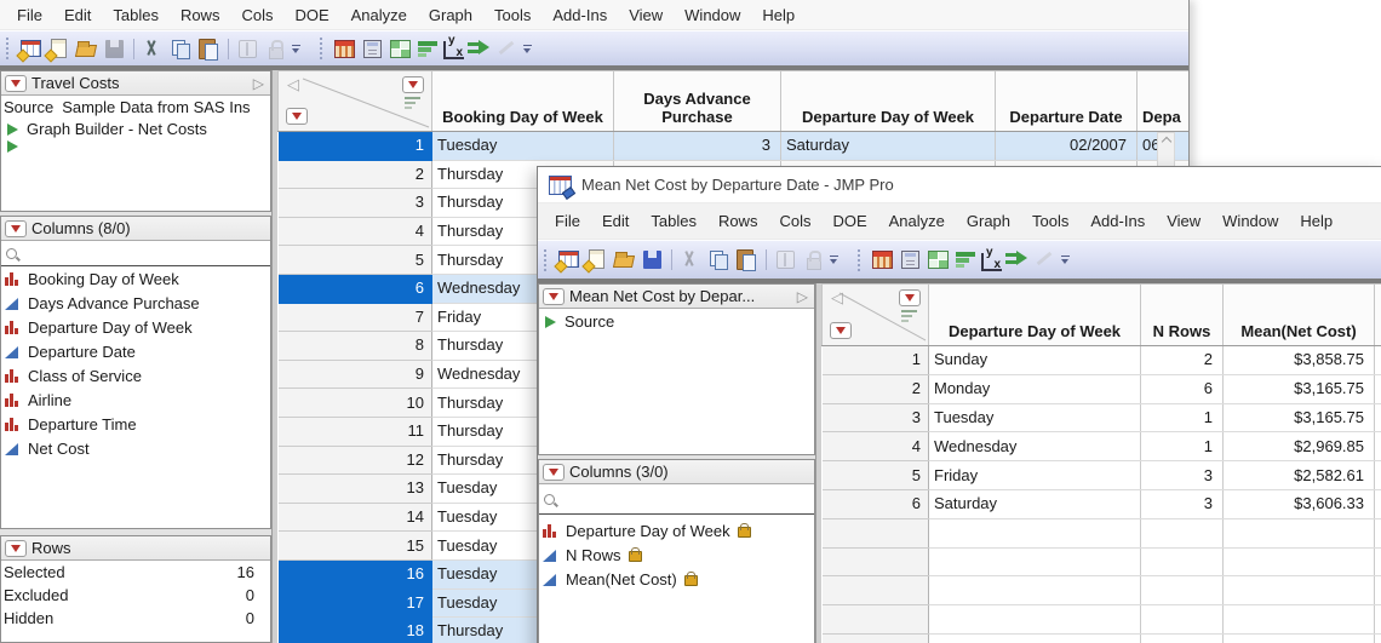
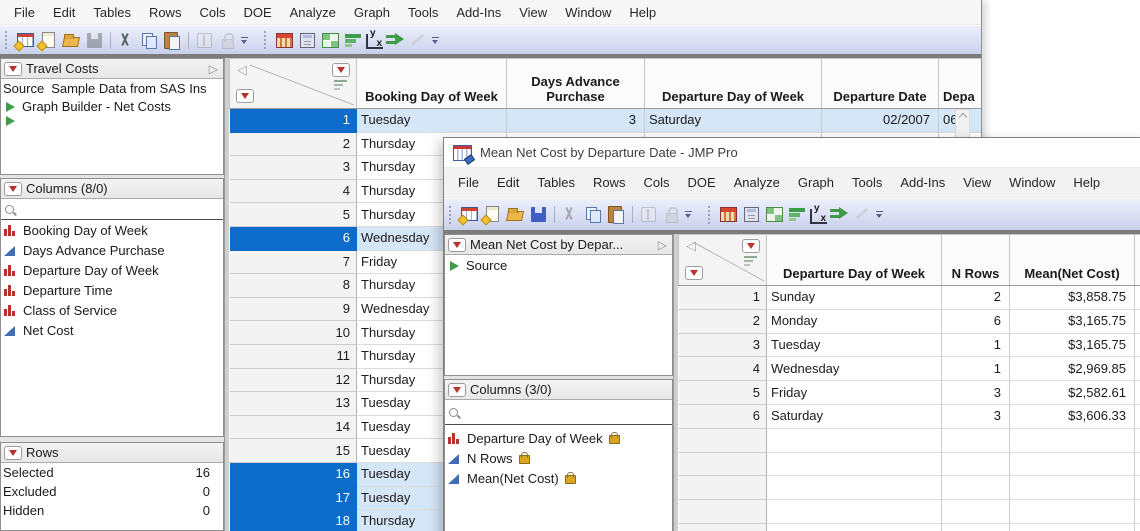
  File
  Edit
  Tables
  Rows
  Cols
  DOE
  Analyze
  Graph
  Tools
  Add-Ins
  View
  Window
  Help
  Travel Costs
  Source
  Sample Data from SAS Ins
  Graph Builder - Net Costs
  Columns (8/0)
  Booking Day of Week
  Days Advance Purchase
  Departure Day of Week
- Departure Date
- Class of Service
+ Departure Time
- Airline
- Departure Time
+ Class of Service
  Net Cost
  Rows
  Selected
  16
  Excluded
  0
  Hidden
  0
  	Booking Day of Week	Days Advance Purchase	Departure Day of Week	Departure Date	Depa
  1	Tuesday	3	Saturday	02/2007	06
  2	Thursday
  3	Thursday
  4	Thursday
  5	Thursday
  6	Wednesday
  7	Friday
  8	Thursday
  9	Wednesday
  10	Thursday
  11	Thursday
  12	Thursday
  13	Tuesday
  14	Tuesday
  15	Tuesday
  16	Tuesday
  17	Tuesday
  18	Thursday
  Mean Net Cost by Departure Date - JMP Pro
  File
  Edit
  Tables
  Rows
  Cols
  DOE
  Analyze
  Graph
  Tools
  Add-Ins
  View
  Window
  Help
  Mean Net Cost by Depar...
  Source
  Columns (3/0)
  Departure Day of Week
  N Rows
  Mean(Net Cost)
  	Departure Day of Week	N Rows	Mean(Net Cost)
  1	Sunday	2	$3,858.75
  2	Monday	6	$3,165.75
  3	Tuesday	1	$3,165.75
  4	Wednesday	1	$2,969.85
  5	Friday	3	$2,582.61
  6	Saturday	3	$3,606.33
